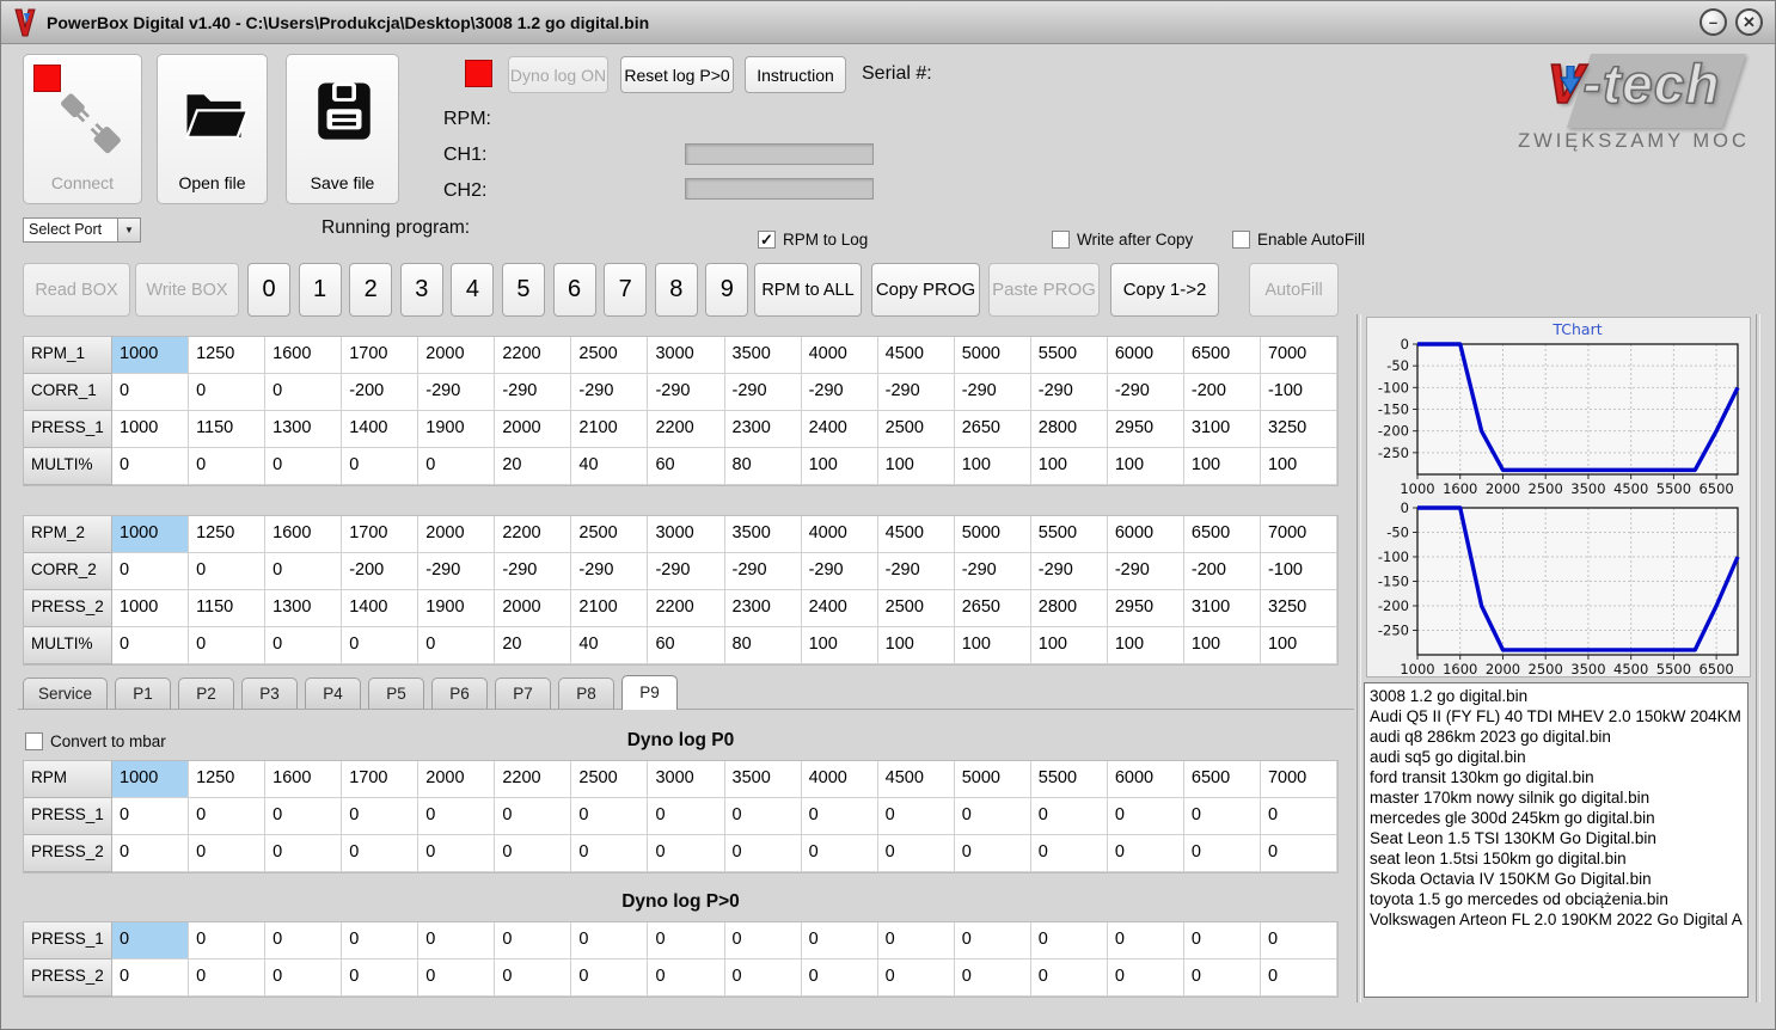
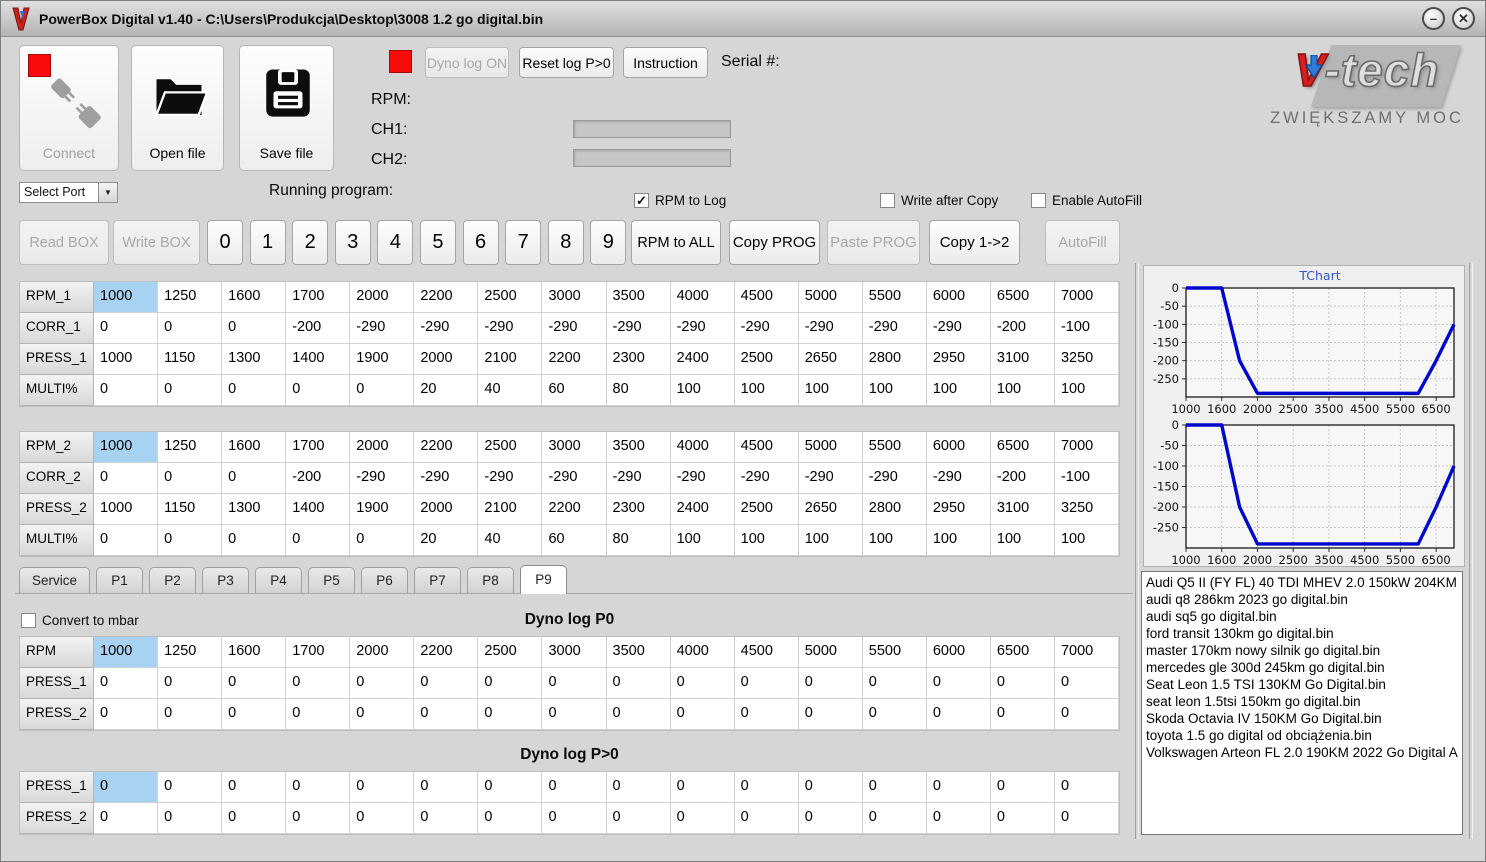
  PowerBox Digital v1.40 - C:\Users\Produkcja\Desktop\3008 1.2 go digital.bin
  –
  ✕
  Connect
  Open file
  Save file
  Dyno log ON
  Reset log P>0
  Instruction
  Serial #:
  RPM:
  CH1:
  CH2:
  Select Port
  ▼
  Running program:
  ✓
  RPM to Log
  Write after Copy
  Enable AutoFill
  Read BOX
  Write BOX
  0
  1
  2
  3
  4
  5
  6
  7
  8
  9
  RPM to ALL
  Copy PROG
  Paste PROG
  Copy 1->2
  AutoFill
  RPM_1
  1000
  1250
  1600
  1700
  2000
  2200
  2500
  3000
  3500
  4000
  4500
  5000
  5500
  6000
  6500
  7000
  CORR_1
  0
  0
  0
  -200
  -290
  -290
  -290
  -290
  -290
  -290
  -290
  -290
  -290
  -290
  -200
  -100
  PRESS_1
  1000
  1150
  1300
  1400
  1900
  2000
  2100
  2200
  2300
  2400
  2500
  2650
  2800
  2950
  3100
  3250
  MULTI%
  0
  0
  0
  0
  0
  20
  40
  60
  80
  100
  100
  100
  100
  100
  100
  100
  RPM_2
  1000
  1250
  1600
  1700
  2000
  2200
  2500
  3000
  3500
  4000
  4500
  5000
  5500
  6000
  6500
  7000
  CORR_2
  0
  0
  0
  -200
  -290
  -290
  -290
  -290
  -290
  -290
  -290
  -290
  -290
  -290
  -200
  -100
  PRESS_2
  1000
  1150
  1300
  1400
  1900
  2000
  2100
  2200
  2300
  2400
  2500
  2650
  2800
  2950
  3100
  3250
  MULTI%
  0
  0
  0
  0
  0
  20
  40
  60
  80
  100
  100
  100
  100
  100
  100
  100
  Service
  P1
  P2
  P3
  P4
  P5
  P6
  P7
  P8
  P9
  Convert to mbar
  Dyno log P0
  RPM
  1000
  1250
  1600
  1700
  2000
  2200
  2500
  3000
  3500
  4000
  4500
  5000
  5500
  6000
  6500
  7000
  PRESS_1
  0
  0
  0
  0
  0
  0
  0
  0
  0
  0
  0
  0
  0
  0
  0
  0
  PRESS_2
  0
  0
  0
  0
  0
  0
  0
  0
  0
  0
  0
  0
  0
  0
  0
  0
  Dyno log P>0
  PRESS_1
  0
  0
  0
  0
  0
  0
  0
  0
  0
  0
  0
  0
  0
  0
  0
  0
  PRESS_2
  0
  0
  0
  0
  0
  0
  0
  0
  0
  0
  0
  0
  0
  0
  0
  0
  -tech
  ZWIĘKSZAMY MOC
  0
  -50
  -100
  -150
  -200
  -250
  1000
  1600
  2000
  2500
  3500
  4500
  5500
  6500
  TChart
  0
  -50
  -100
  -150
  -200
  -250
  1000
  1600
  2000
  2500
  3500
  4500
  5500
  6500
- 3008 1.2 go digital.bin
  Audi Q5 II (FY FL) 40 TDI MHEV 2.0 150kW 204KM
  audi q8 286km 2023 go digital.bin
  audi sq5 go digital.bin
  ford transit 130km go digital.bin
  master 170km nowy silnik go digital.bin
  mercedes gle 300d 245km go digital.bin
  Seat Leon 1.5 TSI 130KM Go Digital.bin
  seat leon 1.5tsi 150km go digital.bin
  Skoda Octavia IV 150KM Go Digital.bin
- toyota 1.5 go mercedes od obciążenia.bin
+ toyota 1.5 go digital od obciążenia.bin
  Volkswagen Arteon FL 2.0 190KM 2022 Go Digital A
